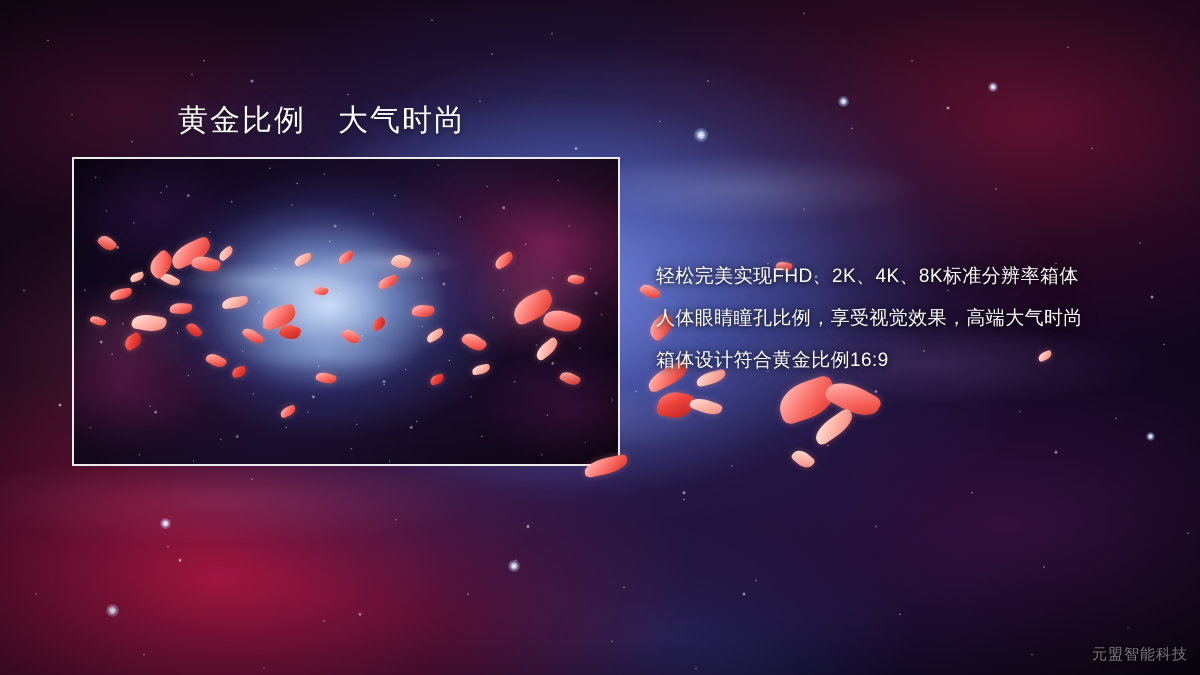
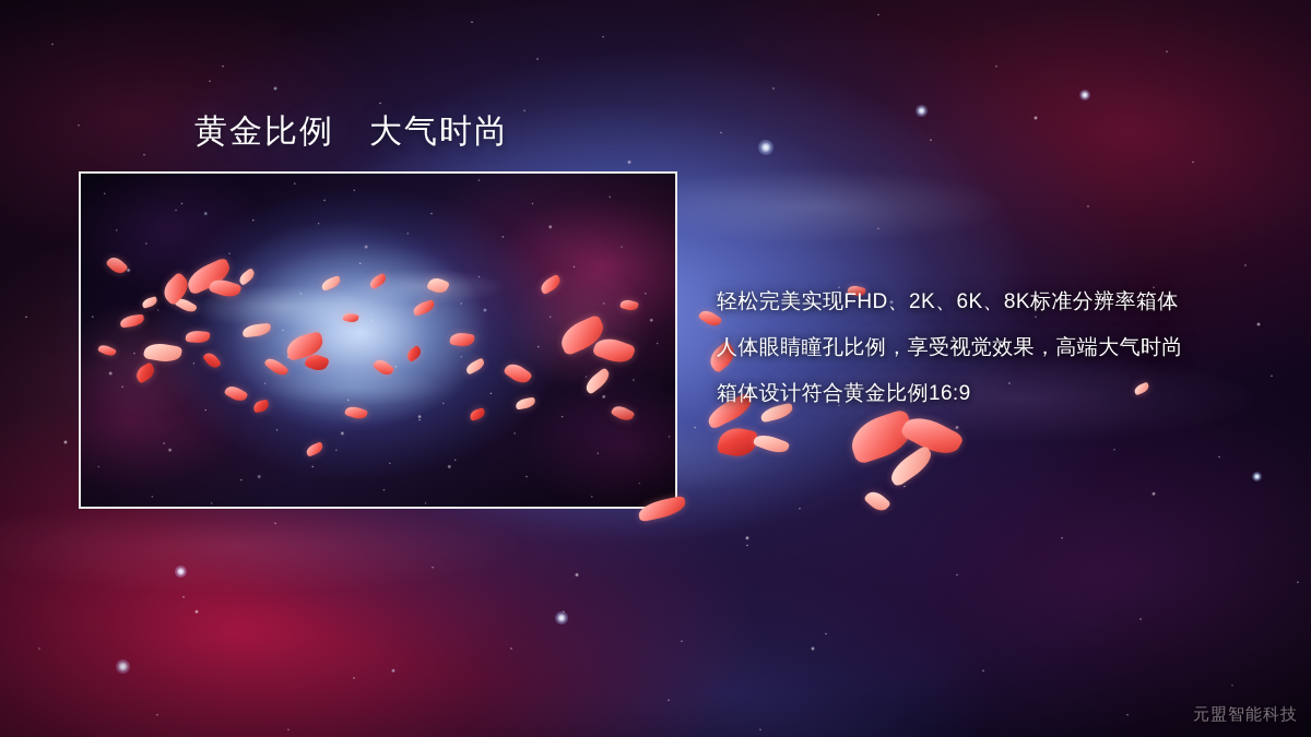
  黄金比例 大气时尚
- 轻松完美实现FHD、2K、4K、8K标准分辨率箱体
+ 轻松完美实现FHD、2K、6K、8K标准分辨率箱体
  人体眼睛瞳孔比例，享受视觉效果，高端大气时尚
  箱体设计符合黄金比例16:9
  元盟智能科技
